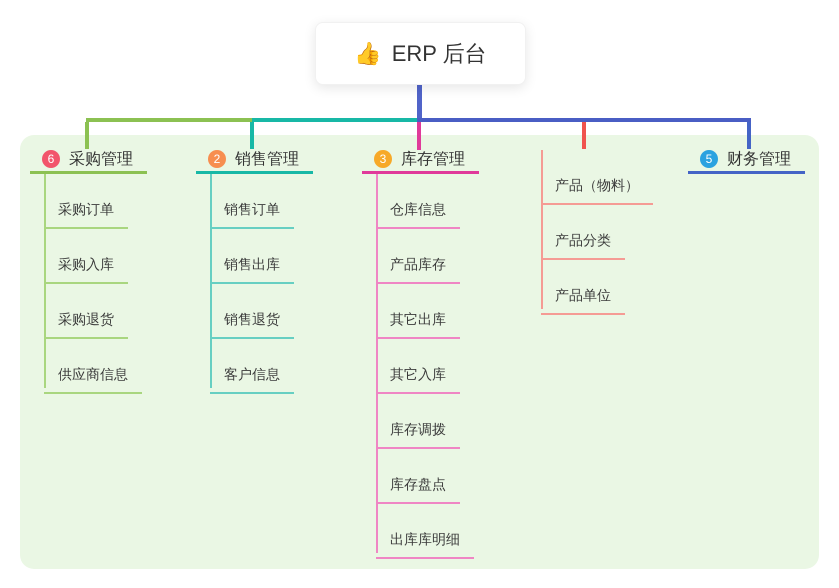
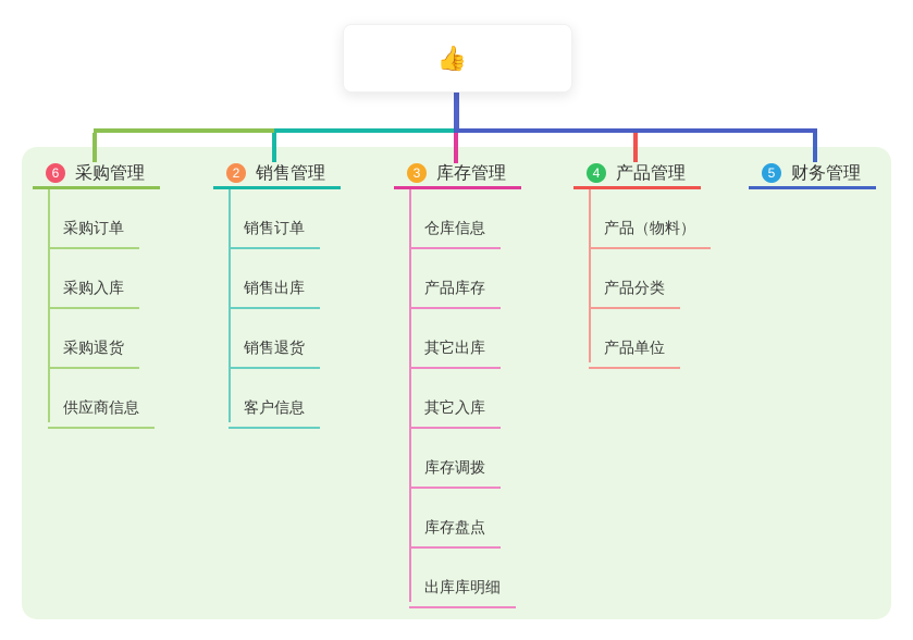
  👍
- ERP 后台
  6
  采购管理
  采购订单
  采购入库
  采购退货
  供应商信息
  2
  销售管理
  销售订单
  销售出库
  销售退货
  客户信息
  3
  库存管理
  仓库信息
  产品库存
  其它出库
  其它入库
  库存调拨
  库存盘点
  出库库明细
+ 4
+ 产品管理
  产品（物料）
  产品分类
  产品单位
  5
  财务管理
